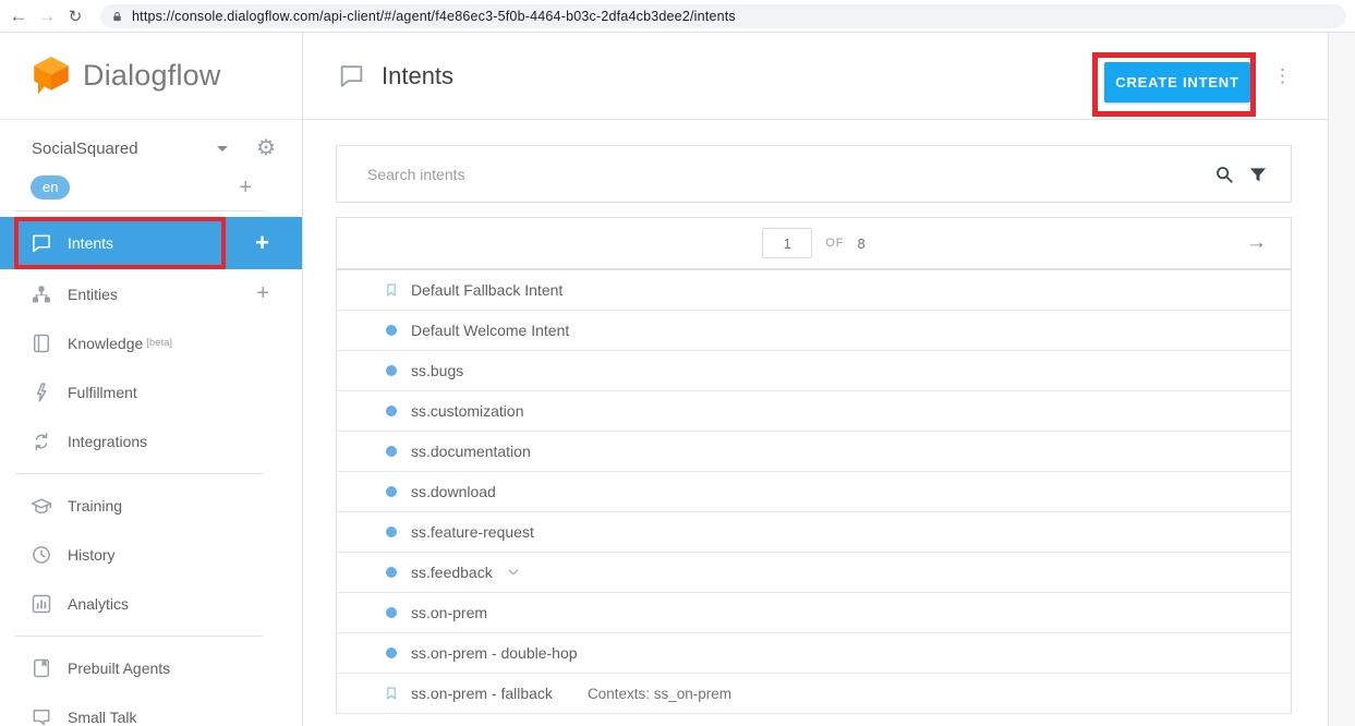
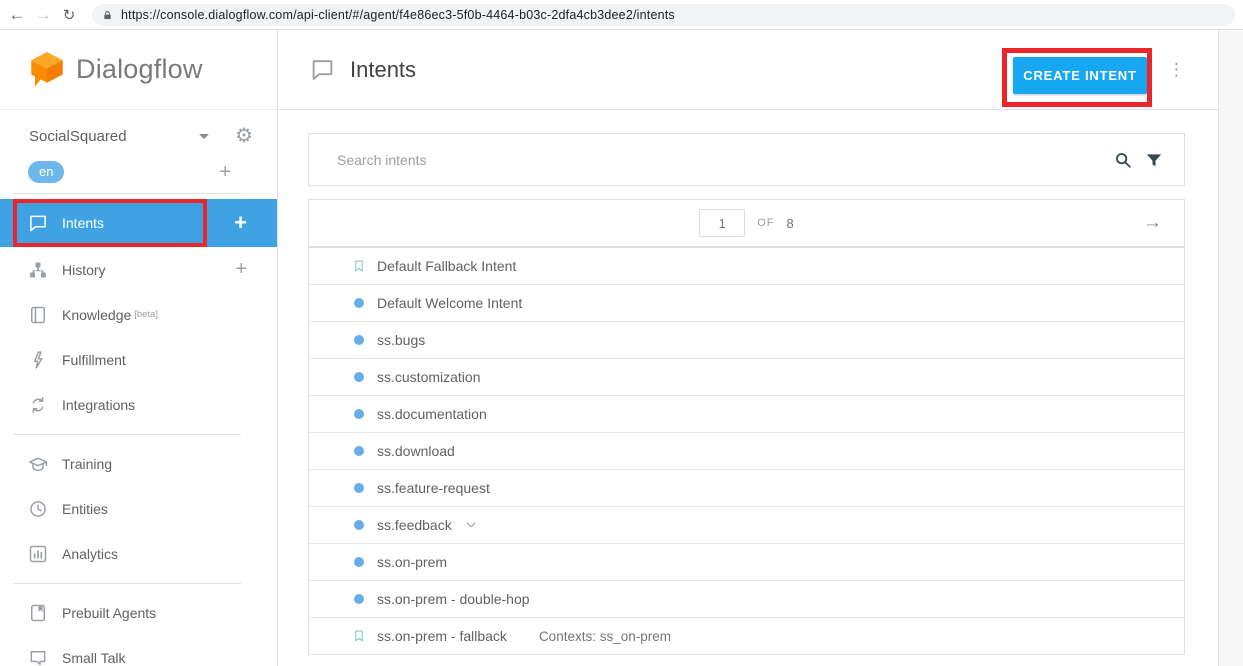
  ←
  →
  ↻
  https://console.dialogflow.com/api-client/#/agent/f4e86ec3-5f0b-4464-b03c-2dfa4cb3dee2/intents
  Dialogflow
  SocialSquared
  ⚙
  en
  +
  Intents
  +
- Entities
+ History
  +
  Knowledge
  [beta]
  Fulfillment
  Integrations
  Training
- History
+ Entities
  Analytics
  Prebuilt Agents
  Small Talk
  Intents
  CREATE INTENT
  ⋮
  Search intents
  1
  OF
  8
  →
  Default Fallback Intent
  Default Welcome Intent
  ss.bugs
  ss.customization
  ss.documentation
  ss.download
  ss.feature-request
  ss.feedback
  ss.on-prem
  ss.on-prem - double-hop
  ss.on-prem - fallback
  Contexts: ss_on-prem
